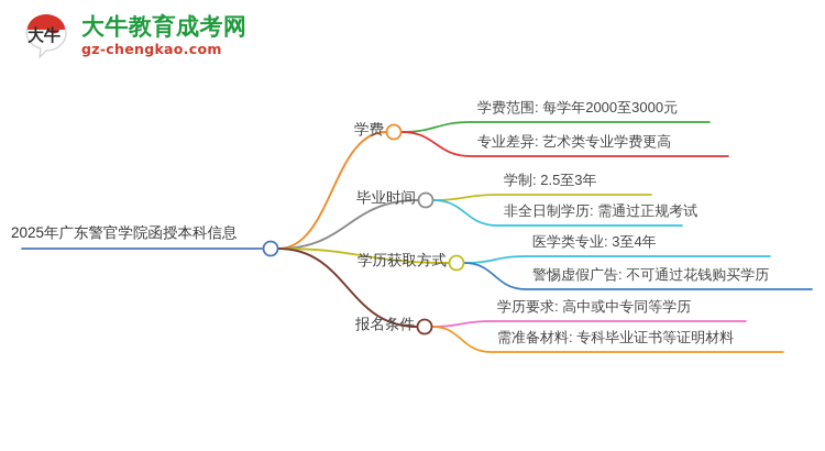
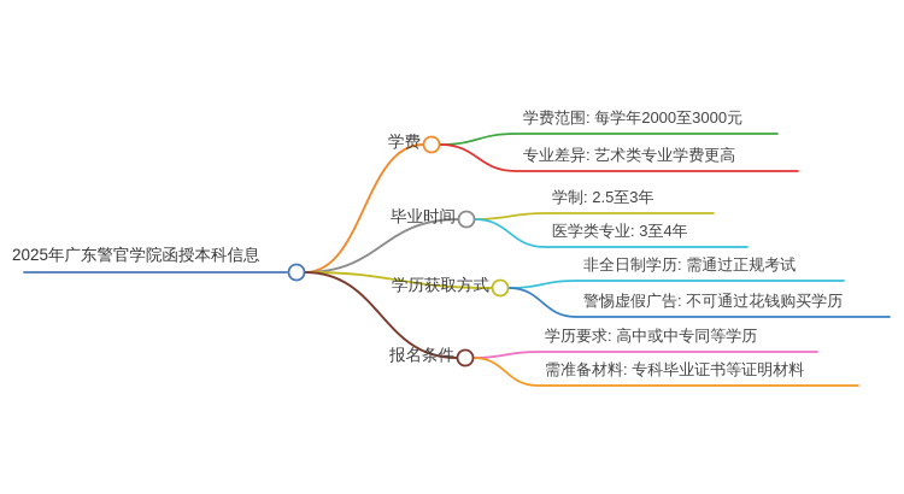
- 大牛
- 大牛教育成考网
- gz-chengkao.com
  2025年广东警官学院函授本科信息
  学费
  学费范围: 每学年2000至3000元
  专业差异: 艺术类专业学费更高
  毕业时间
  学制: 2.5至3年
- 非全日制学历: 需通过正规考试
+ 医学类专业: 3至4年
  学历获取方式
- 医学类专业: 3至4年
+ 非全日制学历: 需通过正规考试
  警惕虚假广告: 不可通过花钱购买学历
  报名条件
  学历要求: 高中或中专同等学历
  需准备材料: 专科毕业证书等证明材料
